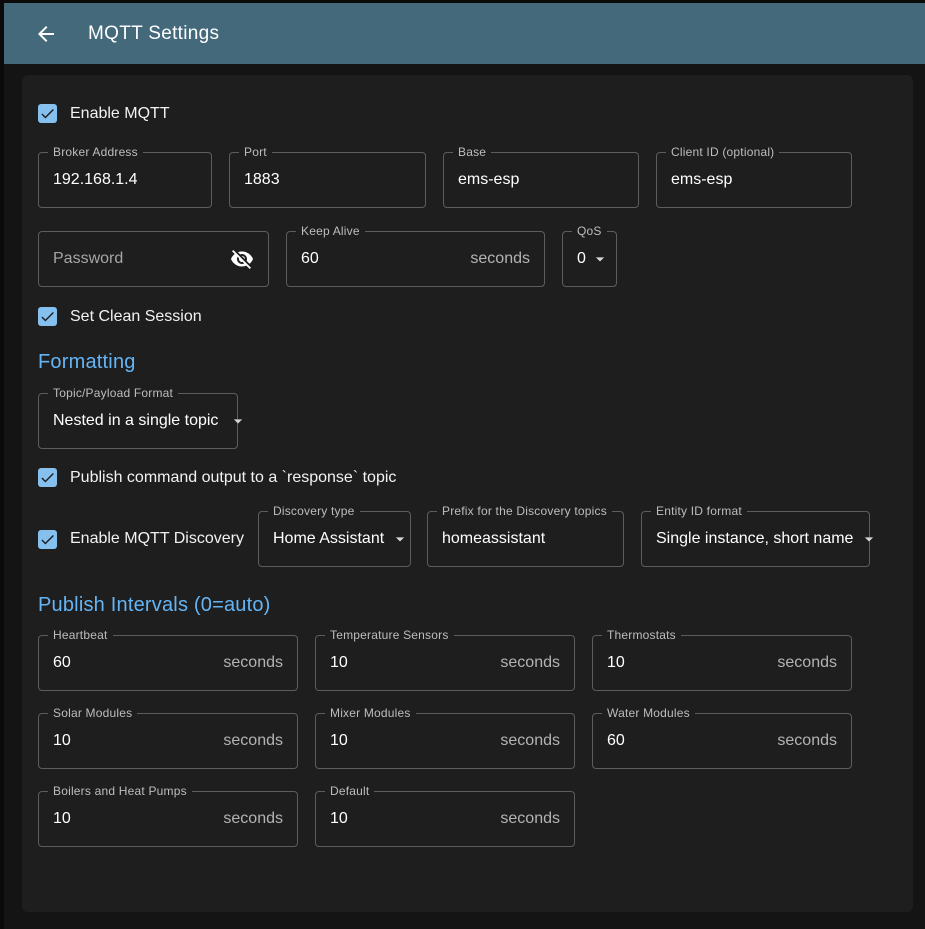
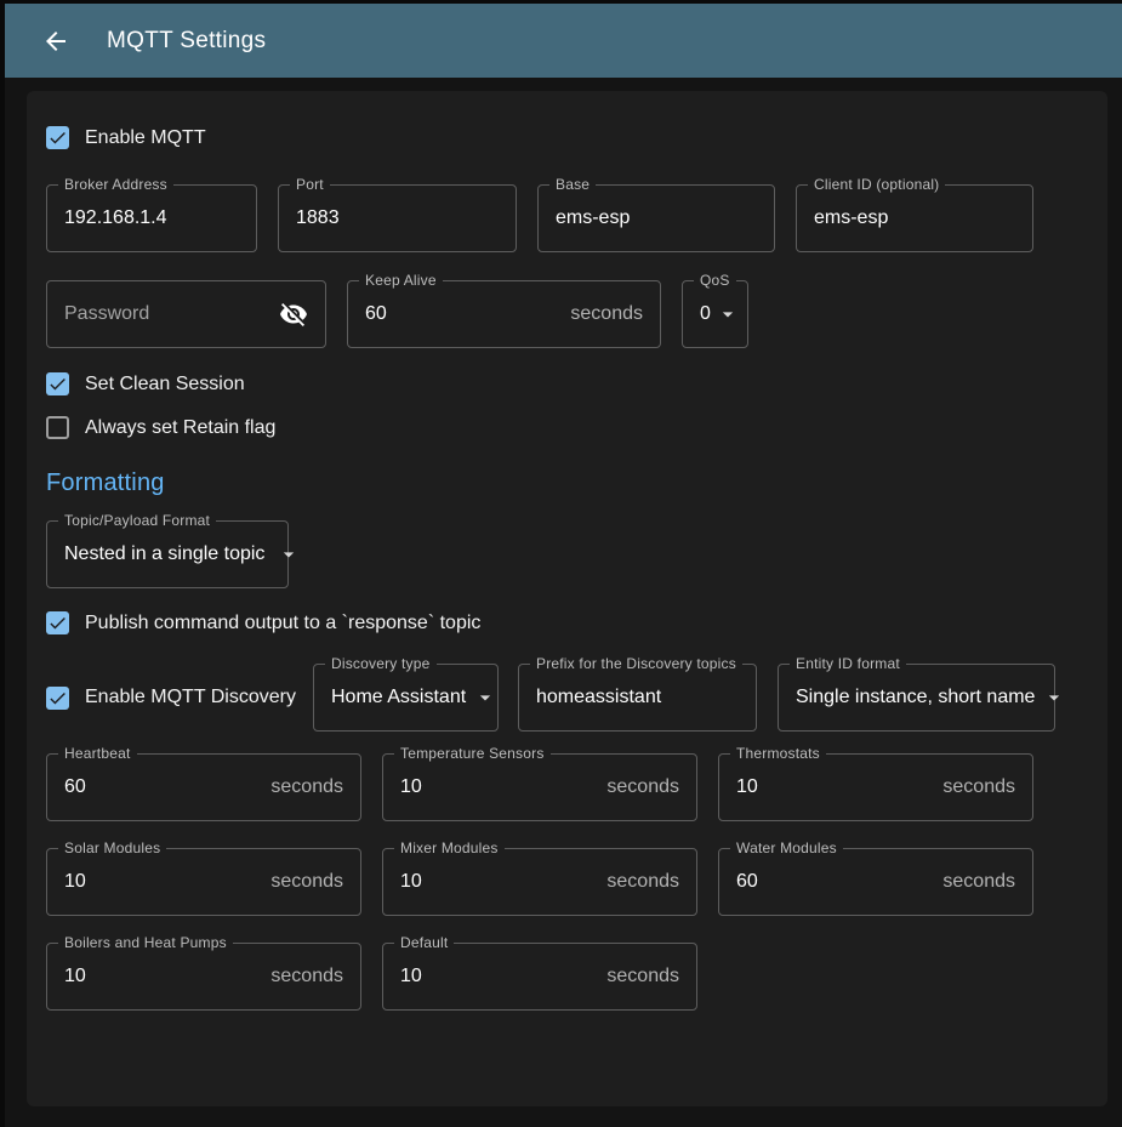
  MQTT Settings
  Enable MQTT
  Broker Address
  192.168.1.4
  Port
  1883
  Base
  ems-esp
  Client ID (optional)
  ems-esp
  Password
  Keep Alive
  60
  seconds
  QoS
  0
  Set Clean Session
+ Always set Retain flag
  Formatting
  Topic/Payload Format
  Nested in a single topic
  Publish command output to a `response` topic
  Enable MQTT Discovery
  Discovery type
  Home Assistant
  Prefix for the Discovery topics
  homeassistant
  Entity ID format
  Single instance, short name
- Publish Intervals (0=auto)
  Heartbeat
  60
  seconds
  Temperature Sensors
  10
  seconds
  Thermostats
  10
  seconds
  Solar Modules
  10
  seconds
  Mixer Modules
  10
  seconds
  Water Modules
  60
  seconds
  Boilers and Heat Pumps
  10
  seconds
  Default
  10
  seconds
